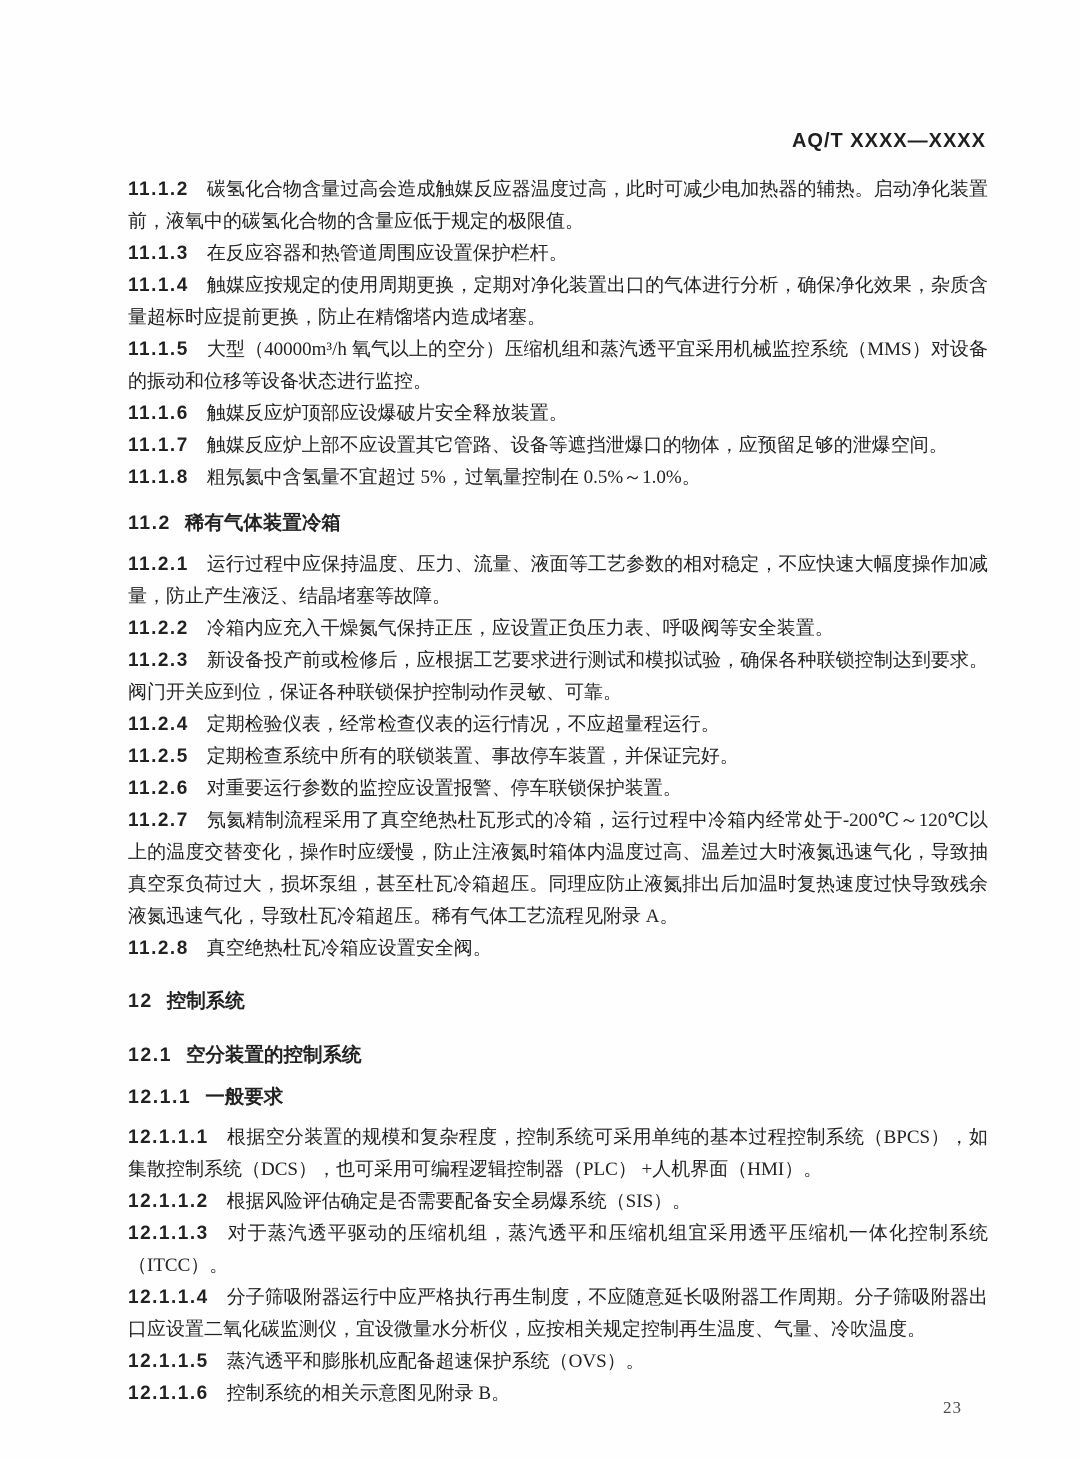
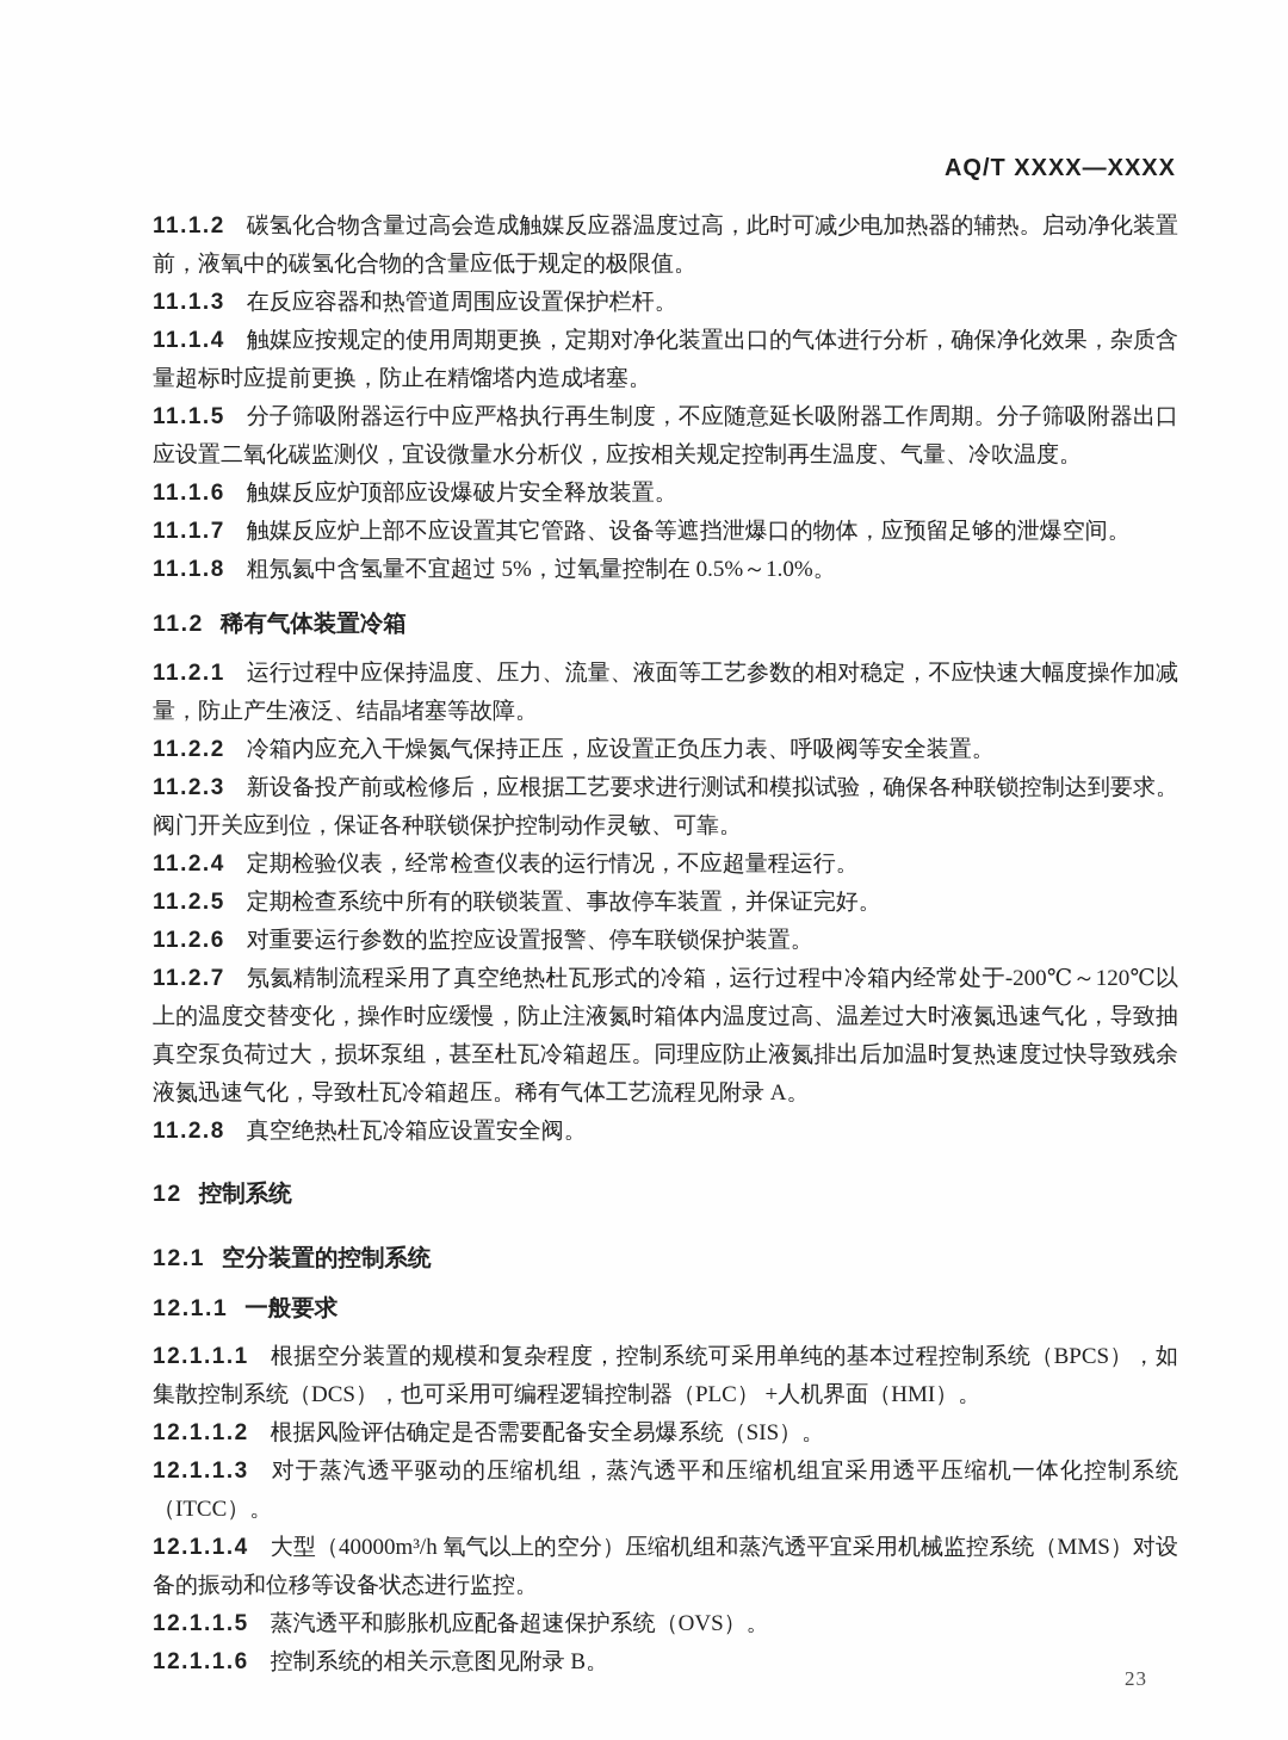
  AQ/T XXXX—XXXX
  11.1.2 碳氢化合物含量过高会造成触媒反应器温度过高，此时可减少电加热器的辅热。启动净化装置前，液氧中的碳氢化合物的含量应低于规定的极限值。
  11.1.3 在反应容器和热管道周围应设置保护栏杆。
  11.1.4 触媒应按规定的使用周期更换，定期对净化装置出口的气体进行分析，确保净化效果，杂质含量超标时应提前更换，防止在精馏塔内造成堵塞。
- 11.1.5 大型（40000m³/h 氧气以上的空分）压缩机组和蒸汽透平宜采用机械监控系统（MMS）对设备的振动和位移等设备状态进行监控。
+ 11.1.5 分子筛吸附器运行中应严格执行再生制度，不应随意延长吸附器工作周期。分子筛吸附器出口应设置二氧化碳监测仪，宜设微量水分析仪，应按相关规定控制再生温度、气量、冷吹温度。
  11.1.6 触媒反应炉顶部应设爆破片安全释放装置。
  11.1.7 触媒反应炉上部不应设置其它管路、设备等遮挡泄爆口的物体，应预留足够的泄爆空间。
  11.1.8 粗氖氦中含氢量不宜超过 5%，过氧量控制在 0.5%～1.0%。
  11.2 稀有气体装置冷箱
  11.2.1 运行过程中应保持温度、压力、流量、液面等工艺参数的相对稳定，不应快速大幅度操作加减量，防止产生液泛、结晶堵塞等故障。
  11.2.2 冷箱内应充入干燥氮气保持正压，应设置正负压力表、呼吸阀等安全装置。
  11.2.3 新设备投产前或检修后，应根据工艺要求进行测试和模拟试验，确保各种联锁控制达到要求。阀门开关应到位，保证各种联锁保护控制动作灵敏、可靠。
  11.2.4 定期检验仪表，经常检查仪表的运行情况，不应超量程运行。
  11.2.5 定期检查系统中所有的联锁装置、事故停车装置，并保证完好。
  11.2.6 对重要运行参数的监控应设置报警、停车联锁保护装置。
  11.2.7 氖氦精制流程采用了真空绝热杜瓦形式的冷箱，运行过程中冷箱内经常处于-200℃～120℃以上的温度交替变化，操作时应缓慢，防止注液氮时箱体内温度过高、温差过大时液氮迅速气化，导致抽真空泵负荷过大，损坏泵组，甚至杜瓦冷箱超压。同理应防止液氮排出后加温时复热速度过快导致残余液氮迅速气化，导致杜瓦冷箱超压。稀有气体工艺流程见附录 A。
  11.2.8 真空绝热杜瓦冷箱应设置安全阀。
  12 控制系统
  12.1 空分装置的控制系统
  12.1.1 一般要求
  12.1.1.1 根据空分装置的规模和复杂程度，控制系统可采用单纯的基本过程控制系统（BPCS），如集散控制系统（DCS），也可采用可编程逻辑控制器（PLC） +人机界面（HMI）。
  12.1.1.2 根据风险评估确定是否需要配备安全易爆系统（SIS）。
  12.1.1.3 对于蒸汽透平驱动的压缩机组，蒸汽透平和压缩机组宜采用透平压缩机一体化控制系统（ITCC）。
- 12.1.1.4 分子筛吸附器运行中应严格执行再生制度，不应随意延长吸附器工作周期。分子筛吸附器出口应设置二氧化碳监测仪，宜设微量水分析仪，应按相关规定控制再生温度、气量、冷吹温度。
+ 12.1.1.4 大型（40000m³/h 氧气以上的空分）压缩机组和蒸汽透平宜采用机械监控系统（MMS）对设备的振动和位移等设备状态进行监控。
  12.1.1.5 蒸汽透平和膨胀机应配备超速保护系统（OVS）。
  12.1.1.6 控制系统的相关示意图见附录 B。
  23
